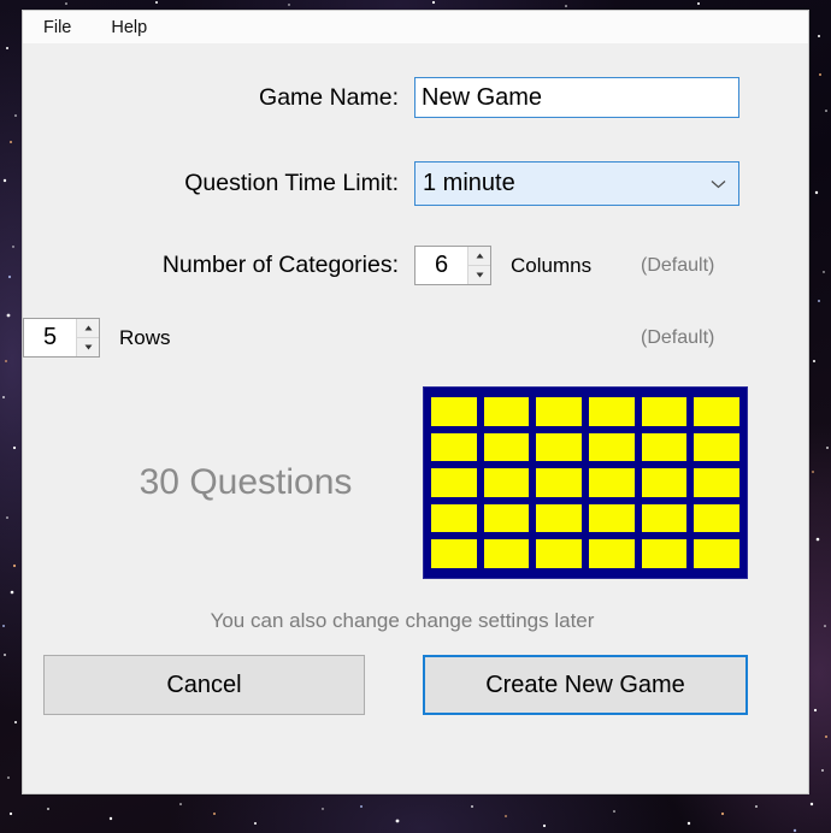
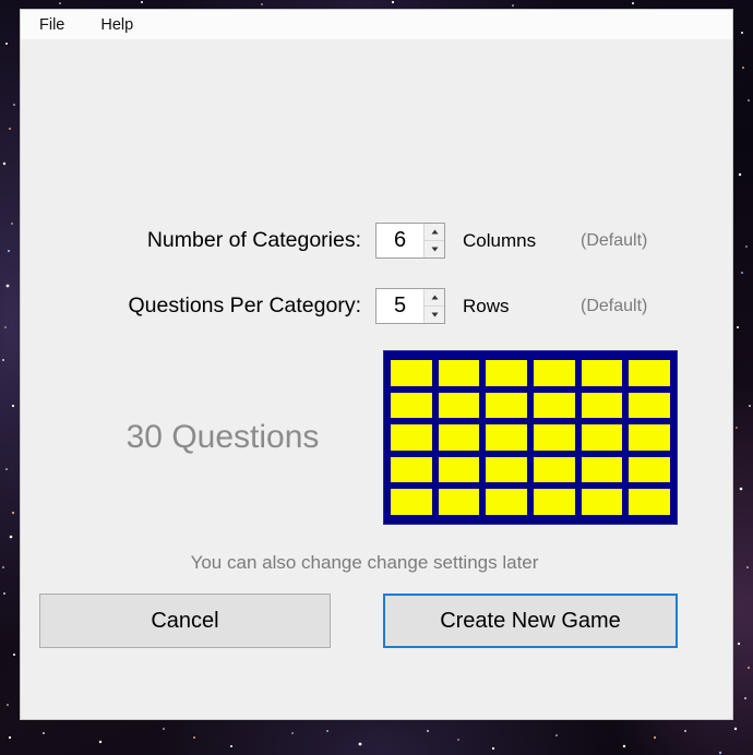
  File
  Help
- Game Name:
- New Game
- Question Time Limit:
- 1 minute
  Number of Categories:
  6
  Columns
  (Default)
+ Questions Per Category:
  5
  Rows
  (Default)
  30 Questions
  You can also change change settings later
  Cancel
  Create New Game
